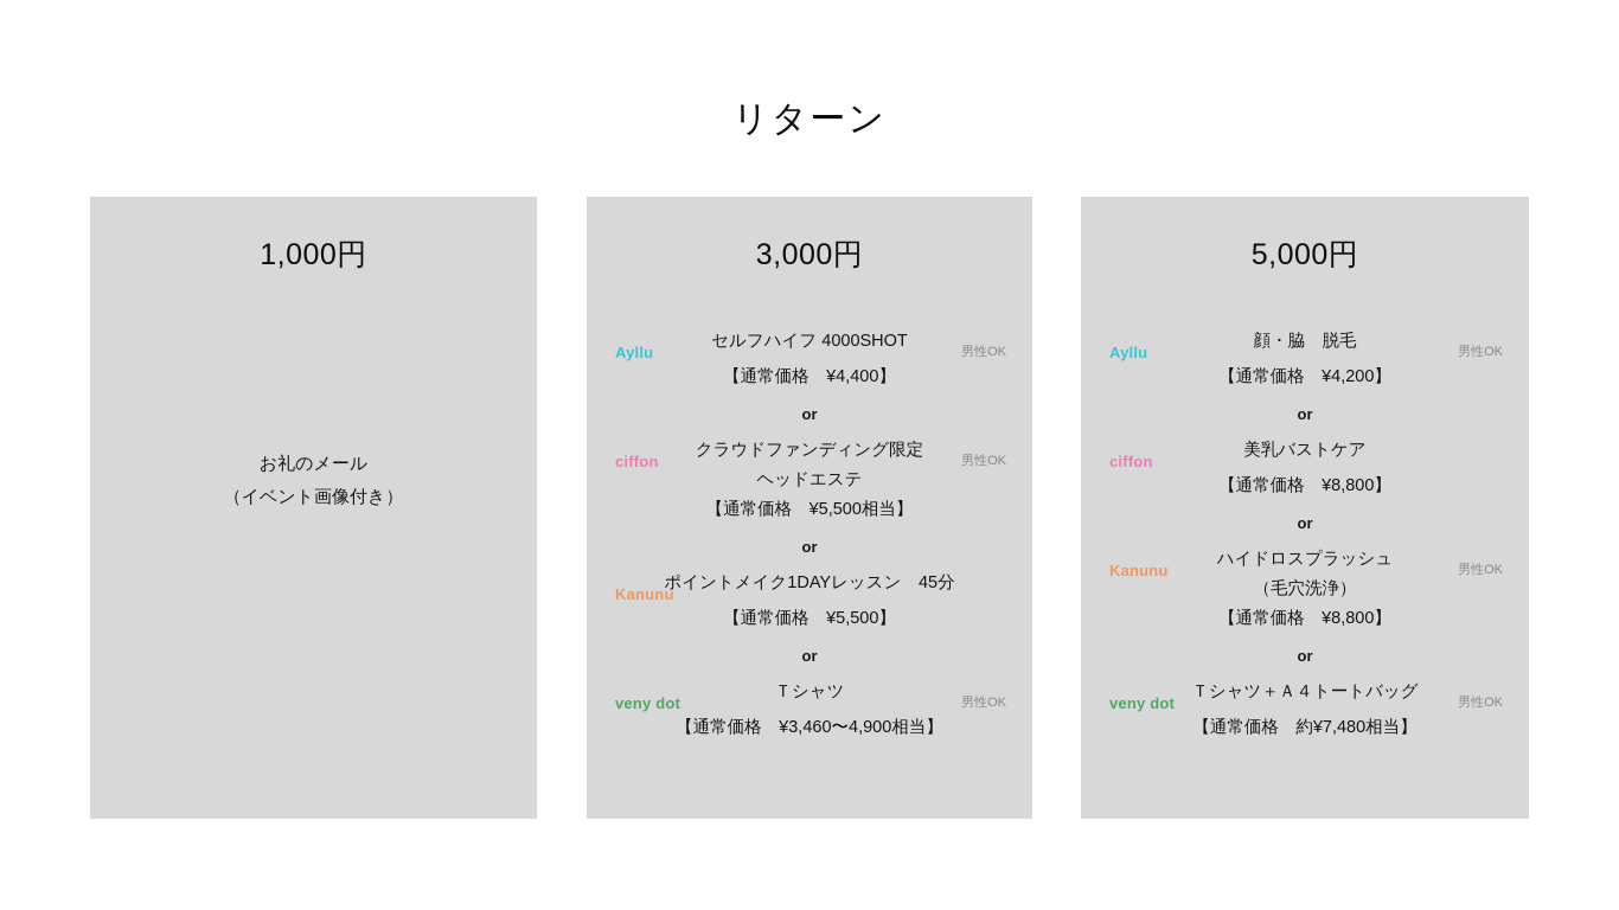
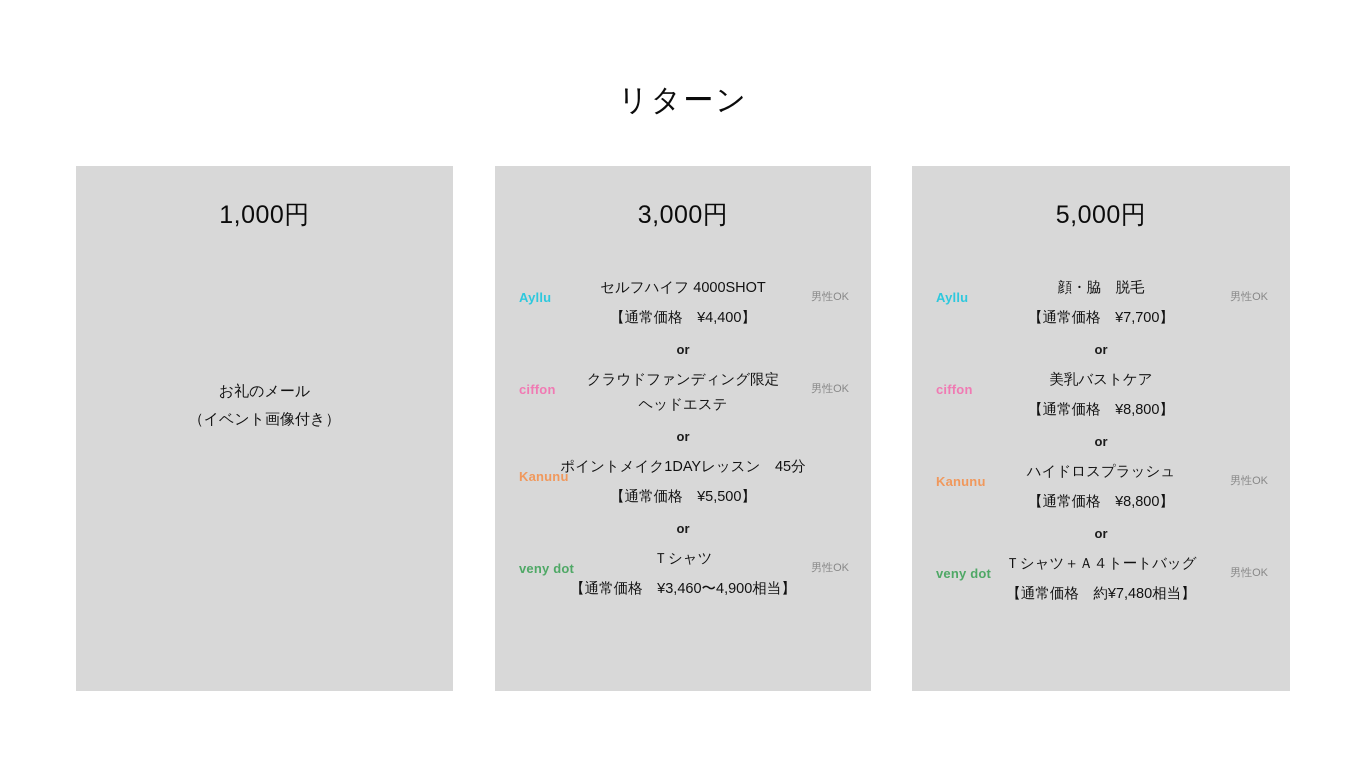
  リターン
  1,000円
  お礼のメール
  （イベント画像付き）
  3,000円
  Ayllu
  男性OK
  セルフハイフ 4000SHOT
  【通常価格 ¥4,400】
  or
  ciffon
  男性OK
  クラウドファンディング限定
  ヘッドエステ
- 【通常価格 ¥5,500相当】
  or
  Kanunu
  ポイントメイク1DAYレッスン 45分
  【通常価格 ¥5,500】
  or
  veny dot
  男性OK
  Ｔシャツ
  【通常価格 ¥3,460〜4,900相当】
  5,000円
  Ayllu
  男性OK
  顔・脇 脱毛
- 【通常価格 ¥4,200】
+ 【通常価格 ¥7,700】
  or
  ciffon
  美乳バストケア
  【通常価格 ¥8,800】
  or
  Kanunu
  男性OK
  ハイドロスプラッシュ
- （毛穴洗浄）
  【通常価格 ¥8,800】
  or
  veny dot
  男性OK
  Ｔシャツ＋Ａ４トートバッグ
  【通常価格 約¥7,480相当】
